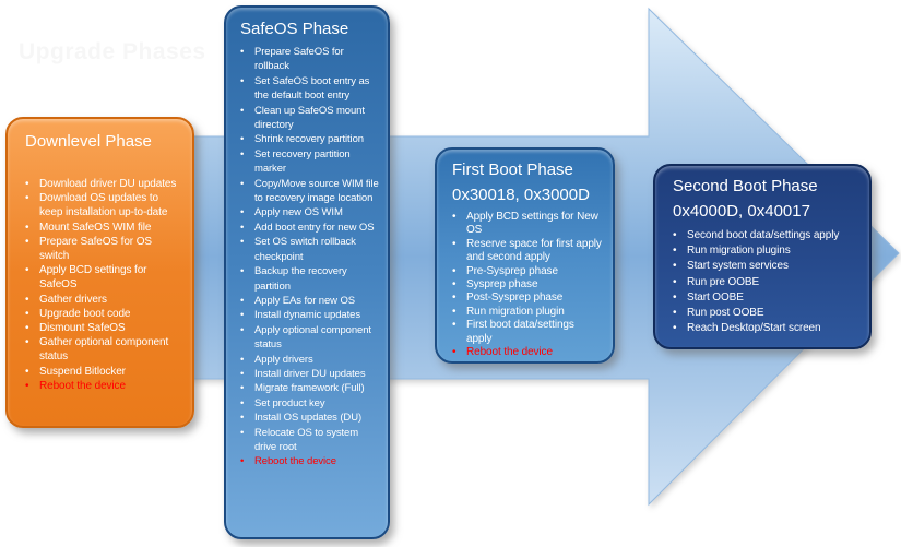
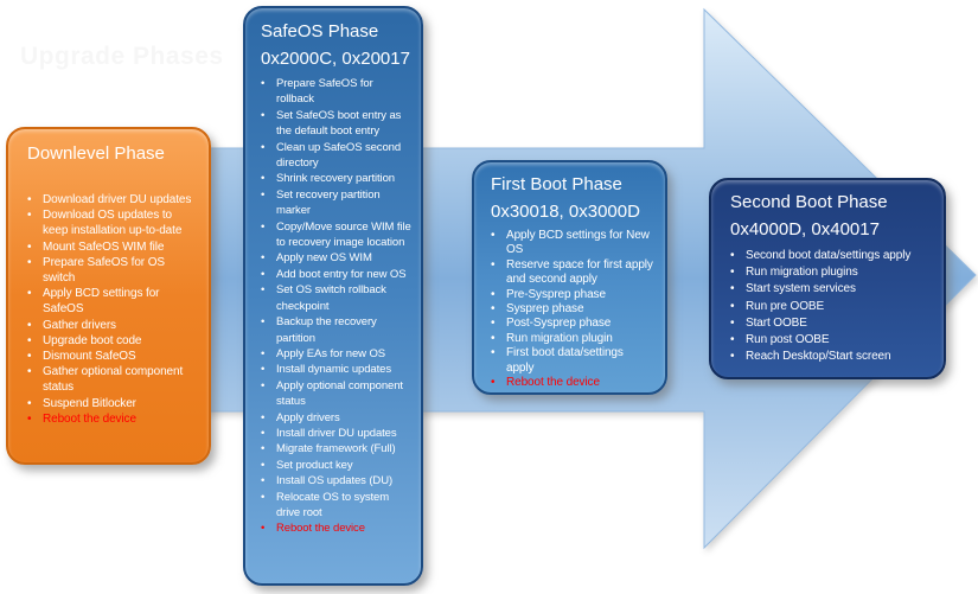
  Downlevel Phase
  •
  Download driver DU updates
  •
  Download OS updates to keep installation up-to-date
  •
  Mount SafeOS WIM file
  •
  Prepare SafeOS for OS switch
  •
  Apply BCD settings for SafeOS
  •
  Gather drivers
  •
  Upgrade boot code
  •
  Dismount SafeOS
  •
  Gather optional component status
  •
  Suspend Bitlocker
  •
  Reboot the device
  SafeOS Phase
+ 0x2000C, 0x20017
  •
  Prepare SafeOS for rollback
  •
  Set SafeOS boot entry as the default boot entry
  •
- Clean up SafeOS mount directory
+ Clean up SafeOS second directory
  •
  Shrink recovery partition
  •
  Set recovery partition marker
  •
  Copy/Move source WIM file to recovery image location
  •
  Apply new OS WIM
  •
  Add boot entry for new OS
  •
  Set OS switch rollback checkpoint
  •
  Backup the recovery partition
  •
  Apply EAs for new OS
  •
  Install dynamic updates
  •
  Apply optional component status
  •
  Apply drivers
  •
  Install driver DU updates
  •
  Migrate framework (Full)
  •
  Set product key
  •
  Install OS updates (DU)
  •
  Relocate OS to system drive root
  •
  Reboot the device
  First Boot Phase
  0x30018, 0x3000D
  •
  Apply BCD settings for New OS
  •
  Reserve space for first apply and second apply
  •
  Pre-Sysprep phase
  •
  Sysprep phase
  •
  Post-Sysprep phase
  •
  Run migration plugin
  •
  First boot data/settings apply
  •
  Reboot the device
  Second Boot Phase
  0x4000D, 0x40017
  •
  Second boot data/settings apply
  •
  Run migration plugins
  •
  Start system services
  •
  Run pre OOBE
  •
  Start OOBE
  •
  Run post OOBE
  •
  Reach Desktop/Start screen
